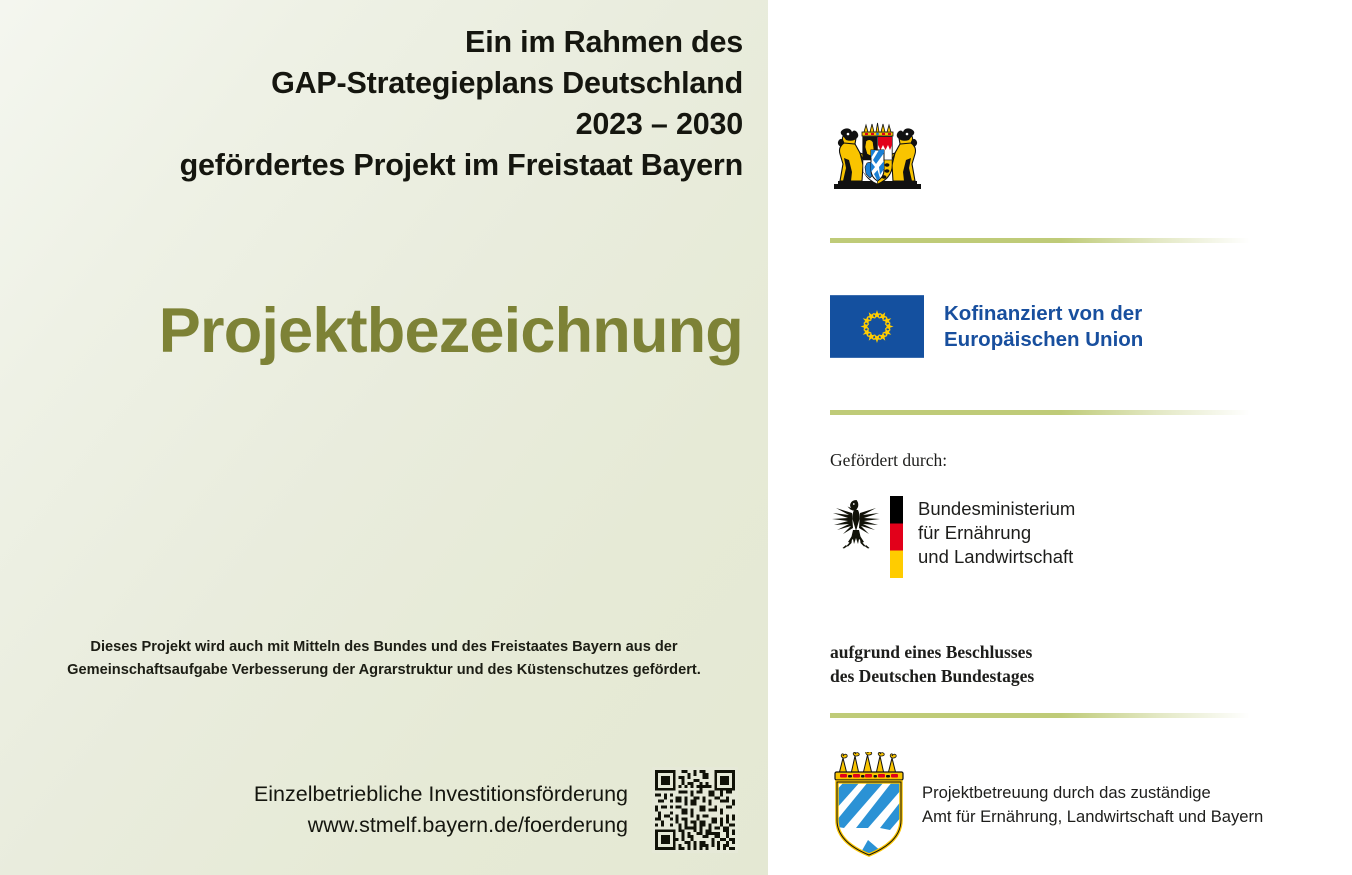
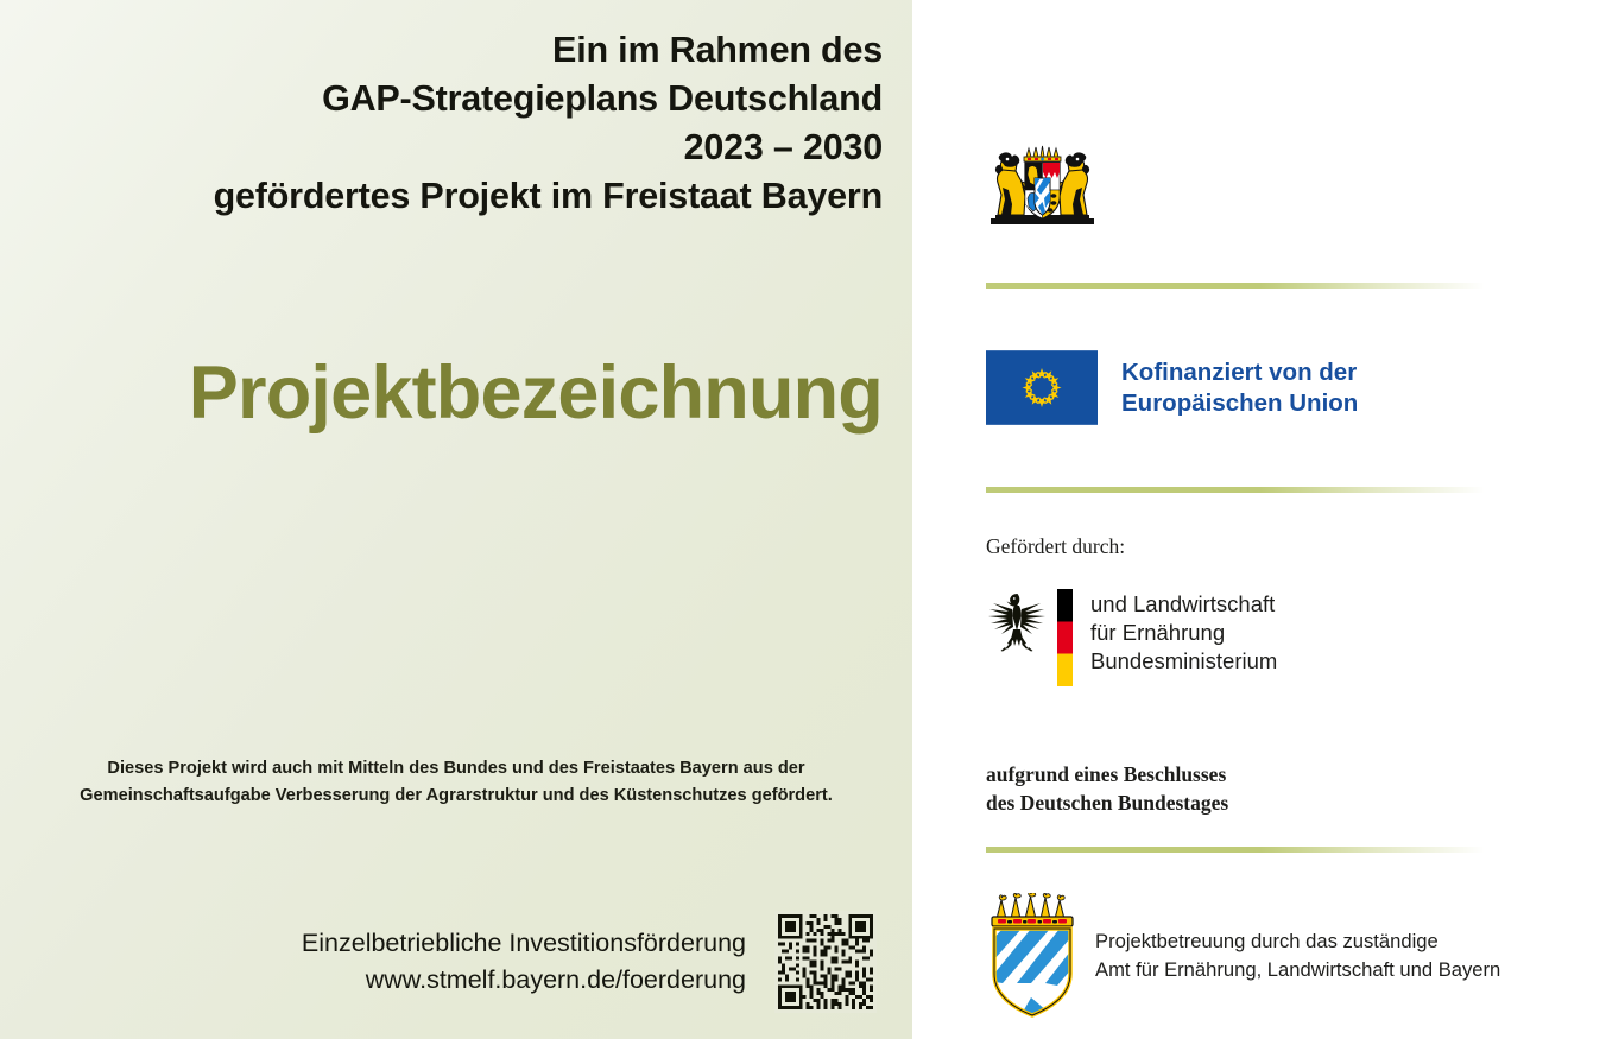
  Ein im Rahmen des
  GAP-Strategieplans Deutschland
  2023 – 2030
  gefördertes Projekt im Freistaat Bayern
  Projektbezeichnung
  Dieses Projekt wird auch mit Mitteln des Bundes und des Freistaates Bayern aus der
  Gemeinschaftsaufgabe Verbesserung der Agrarstruktur und des Küstenschutzes gefördert.
  Einzelbetriebliche Investitionsförderung
  www.stmelf.bayern.de/foerderung
  Kofinanziert von der
  Europäischen Union
  Gefördert durch:
- Bundesministerium
+ und Landwirtschaft
  für Ernährung
- und Landwirtschaft
+ Bundesministerium
  aufgrund eines Beschlusses
  des Deutschen Bundestages
  Projektbetreuung durch das zuständige
  Amt für Ernährung, Landwirtschaft und Bayern
